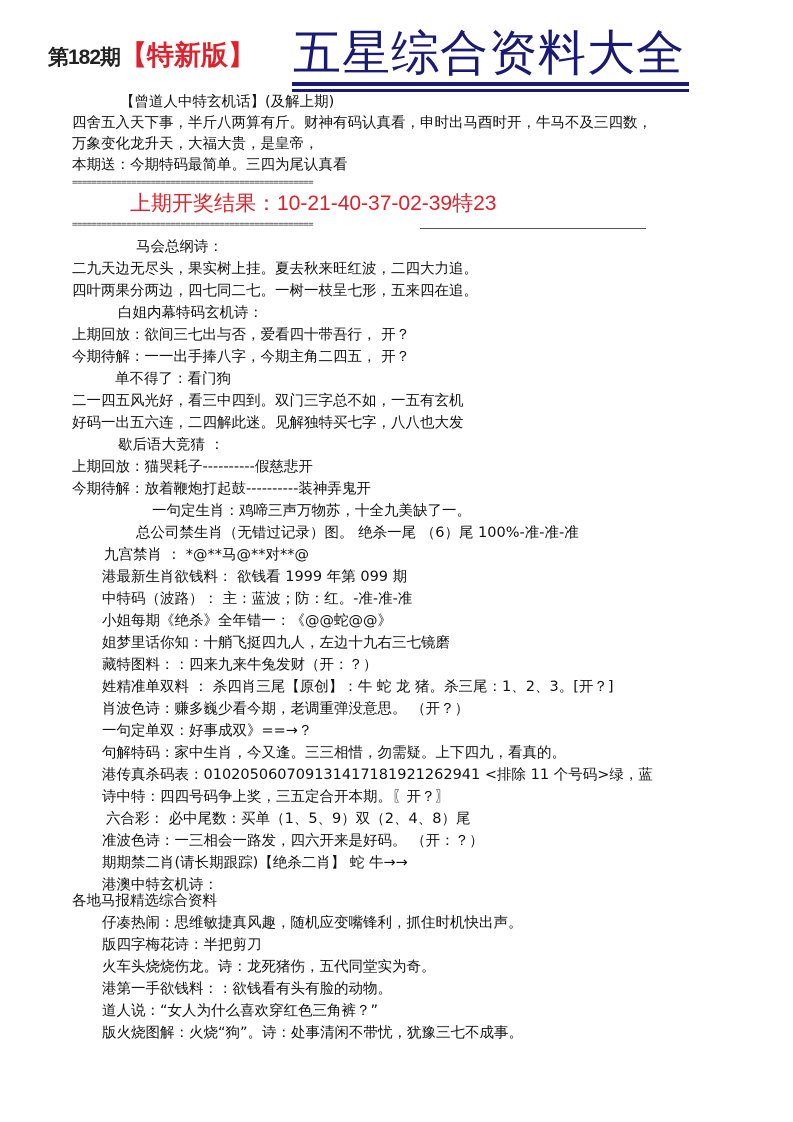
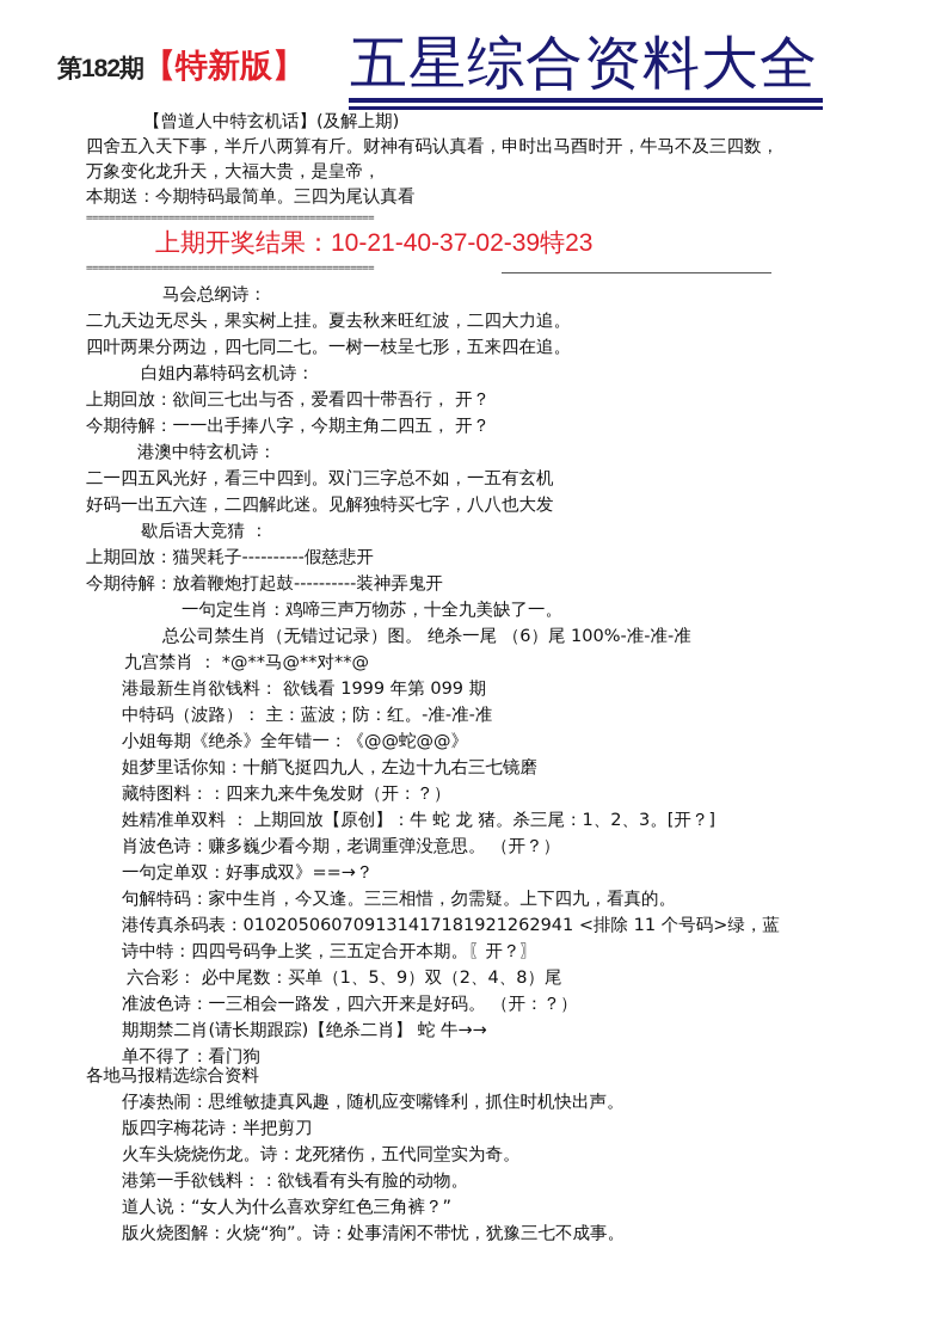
  第182期
  【特新版】
  五星综合资料大全
  【曾道人中特玄机话】(及解上期)
  四舍五入天下事，半斤八两算有斤。财神有码认真看，申时出马酉时开，牛马不及三四数，
  万象变化龙升天，大福大贵，是皇帝，
  本期送：今期特码最简单。三四为尾认真看
  =================================================
  上期开奖结果：10-21-40-37-02-39特23
  =================================================
  马会总纲诗：
  二九天边无尽头，果实树上挂。夏去秋来旺红波，二四大力追。
  四叶两果分两边，四七同二七。一树一枝呈七形，五来四在追。
  白姐内幕特码玄机诗：
  上期回放：欲间三七出与否，爱看四十带吾行， 开？
  今期待解：一一出手捧八字，今期主角二四五， 开？
- 单不得了：看门狗
+ 港澳中特玄机诗：
  二一四五风光好，看三中四到。双门三字总不如，一五有玄机
  好码一出五六连，二四解此迷。见解独特买七字，八八也大发
  歇后语大竞猜 ：
  上期回放：猫哭耗子----------假慈悲开
  今期待解：放着鞭炮打起鼓----------装神弄鬼开
  一句定生肖：鸡啼三声万物苏，十全九美缺了一。
  总公司禁生肖（无错过记录）图。 绝杀一尾 （6）尾 100%-准-准-准
  九宫禁肖 ： *@**马@**对**@
  港最新生肖欲钱料： 欲钱看 1999 年第 099 期
  中特码（波路）： 主：蓝波；防：红。-准-准-准
  小姐每期《绝杀》全年错一：《@@蛇@@》
  姐梦里话你知：十艄飞挺四九人，左边十九右三七镜磨
  藏特图料：：四来九来牛兔发财（开：？）
- 姓精准单双料 ： 杀四肖三尾【原创】：牛 蛇 龙 猪。杀三尾：1、2、3。[开？]
+ 姓精准单双料 ： 上期回放【原创】：牛 蛇 龙 猪。杀三尾：1、2、3。[开？]
  肖波色诗：赚多巍少看今期，老调重弹没意思。 （开？）
  一句定单双：好事成双》==→？
  句解特码：家中生肖，今又逢。三三相惜，勿需疑。上下四九，看真的。
  港传真杀码表：01020506070913141718192126​2941 <排除 11 个号码>绿，蓝
  诗中特：四四号码争上奖，三五定合开本期。〖开？〗
  六合彩： 必中尾数：买单（1、5、9）双（2、4、8）尾
  准波色诗：一三相会一路发，四六开来是好码。 （开：？）
  期期禁二肖(请长期跟踪)【绝杀二肖】 蛇 牛→→
- 港澳中特玄机诗：
+ 单不得了：看门狗
  各地马报精选综合资料
  仔凑热闹：思维敏捷真风趣，随机应变嘴锋利，抓住时机快出声。
  版四字梅花诗：半把剪刀
  火车头烧烧伤龙。诗：龙死猪伤，五代同堂实为奇。
  港第一手欲钱料：：欲钱看有头有脸的动物。
  道人说：“女人为什么喜欢穿红色三角裤？”
  版火烧图解：火烧“狗”。诗：处事清闲不带忧，犹豫三七不成事。
